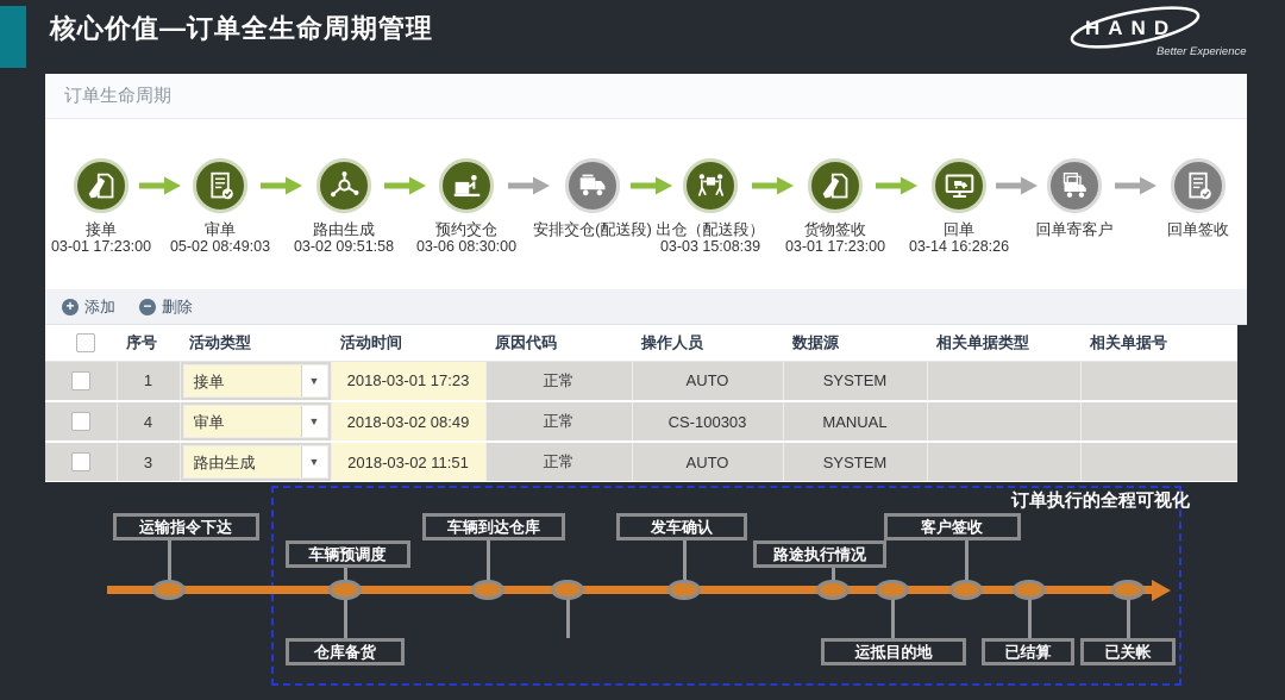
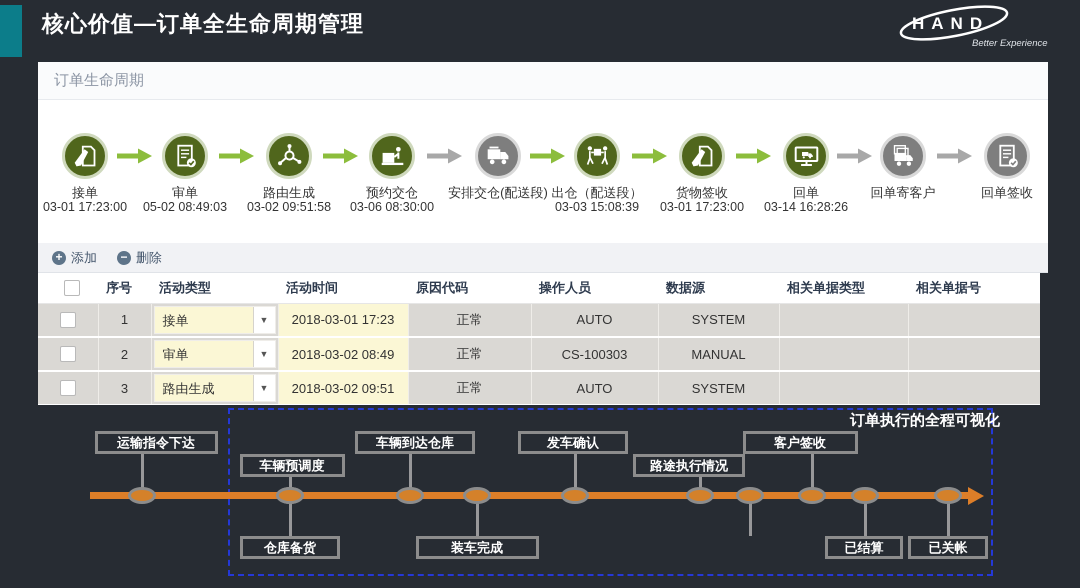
  核心价值—订单全生命周期管理
  HAND
  Better Experience
  订单生命周期
  接单
  03-01 17:23:00
  审单
  05-02 08:49:03
  路由生成
  03-02 09:51:58
  预约交仓
  03-06 08:30:00
  安排交仓(配送段)
  出仓（配送段）
  03-03 15:08:39
  货物签收
  03-01 17:23:00
  回单
  03-14 16:28:26
  回单寄客户
  回单签收
  +
  添加
  −
  删除
  	序号	活动类型	活动时间	原因代码	操作人员	数据源	相关单据类型	相关单据号
  	1	接单 ▼	2018-03-01 17:23	正常	AUTO	SYSTEM
- 	4	审单 ▼	2018-03-02 08:49	正常	CS-100303	MANUAL
+ 	2	审单 ▼	2018-03-02 08:49	正常	CS-100303	MANUAL
- 	3	路由生成 ▼	2018-03-02 11:51	正常	AUTO	SYSTEM
+ 	3	路由生成 ▼	2018-03-02 09:51	正常	AUTO	SYSTEM
  订单执行的全程可视化
  运输指令下达
  车辆预调度
  仓库备货
  车辆到达仓库
+ 装车完成
  发车确认
  路途执行情况
- 运抵目的地
  客户签收
  已结算
  已关帐
